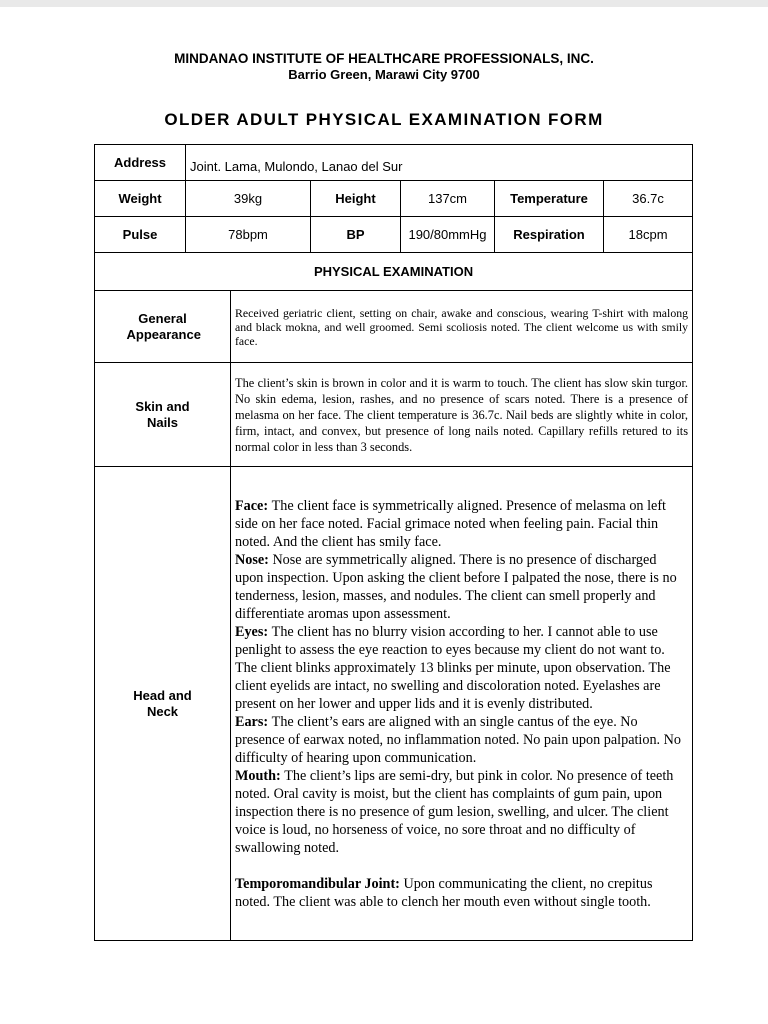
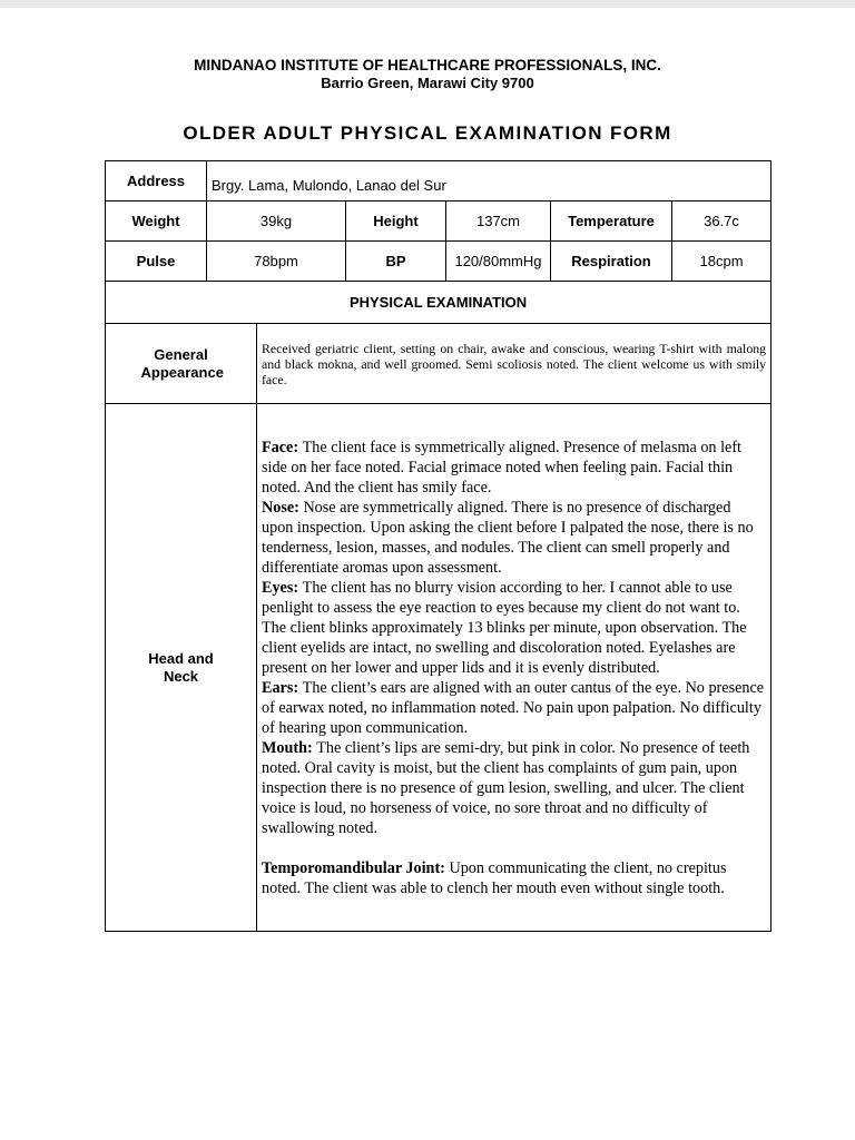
  MINDANAO INSTITUTE OF HEALTHCARE PROFESSIONALS, INC.
  Barrio Green, Marawi City 9700
  OLDER ADULT PHYSICAL EXAMINATION FORM
- Address	Joint. Lama, Mulondo, Lanao del Sur
+ Address	Brgy. Lama, Mulondo, Lanao del Sur
  Weight	39kg	Height	137cm	Temperature	36.7c
- Pulse	78bpm	BP	190/80mmHg	Respiration	18cpm
+ Pulse	78bpm	BP	120/80mmHg	Respiration	18cpm
  PHYSICAL EXAMINATION
  General Appearance	Received geriatric client, setting on chair, awake and conscious, wearing T-shirt with malong and black mokna, and well groomed. Semi scoliosis noted. The client welcome us with smily face.
- Skin and Nails	The client’s skin is brown in color and it is warm to touch. The client has slow skin turgor. No skin edema, lesion, rashes, and no presence of scars noted. There is a presence of melasma on her face. The client temperature is 36.7c. Nail beds are slightly white in color, firm, intact, and convex, but presence of long nails noted. Capillary refills retured to its normal color in less than 3 seconds.
- Head and Neck	Face: The client face is symmetrically aligned. Presence of melasma on left side on her face noted. Facial grimace noted when feeling pain. Facial thin noted. And the client has smily face.Nose: Nose are symmetrically aligned. There is no presence of discharged upon inspection. Upon asking the client before I palpated the nose, there is no tenderness, lesion, masses, and nodules. The client can smell properly and differentiate aromas upon assessment.Eyes: The client has no blurry vision according to her. I cannot able to use penlight to assess the eye reaction to eyes because my client do not want to. The client blinks approximately 13 blinks per minute, upon observation. The client eyelids are intact, no swelling and discoloration noted. Eyelashes are present on her lower and upper lids and it is evenly distributed.Ears: The client’s ears are aligned with an single cantus of the eye. No presence of earwax noted, no inflammation noted. No pain upon palpation. No difficulty of hearing upon communication.Mouth: The client’s lips are semi-dry, but pink in color. No presence of teeth noted. Oral cavity is moist, but the client has complaints of gum pain, upon inspection there is no presence of gum lesion, swelling, and ulcer. The client voice is loud, no horseness of voice, no sore throat and no difficulty of swallowing noted.Temporomandibular Joint: Upon communicating the client, no crepitus noted. The client was able to clench her mouth even without single tooth.
+ Head and Neck	Face: The client face is symmetrically aligned. Presence of melasma on left side on her face noted. Facial grimace noted when feeling pain. Facial thin noted. And the client has smily face.Nose: Nose are symmetrically aligned. There is no presence of discharged upon inspection. Upon asking the client before I palpated the nose, there is no tenderness, lesion, masses, and nodules. The client can smell properly and differentiate aromas upon assessment.Eyes: The client has no blurry vision according to her. I cannot able to use penlight to assess the eye reaction to eyes because my client do not want to. The client blinks approximately 13 blinks per minute, upon observation. The client eyelids are intact, no swelling and discoloration noted. Eyelashes are present on her lower and upper lids and it is evenly distributed.Ears: The client’s ears are aligned with an outer cantus of the eye. No presence of earwax noted, no inflammation noted. No pain upon palpation. No difficulty of hearing upon communication.Mouth: The client’s lips are semi-dry, but pink in color. No presence of teeth noted. Oral cavity is moist, but the client has complaints of gum pain, upon inspection there is no presence of gum lesion, swelling, and ulcer. The client voice is loud, no horseness of voice, no sore throat and no difficulty of swallowing noted.Temporomandibular Joint: Upon communicating the client, no crepitus noted. The client was able to clench her mouth even without single tooth.
